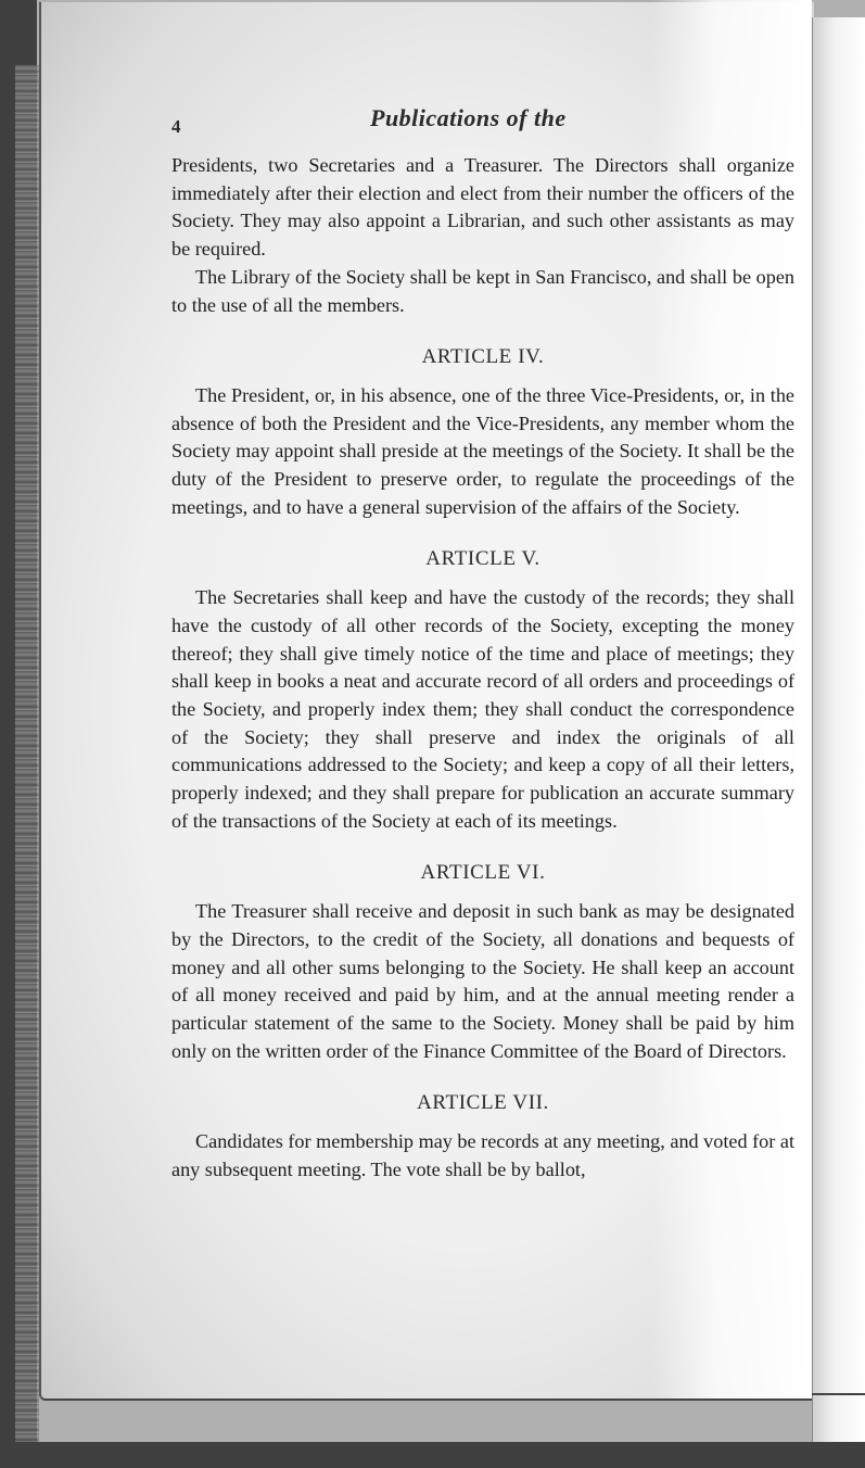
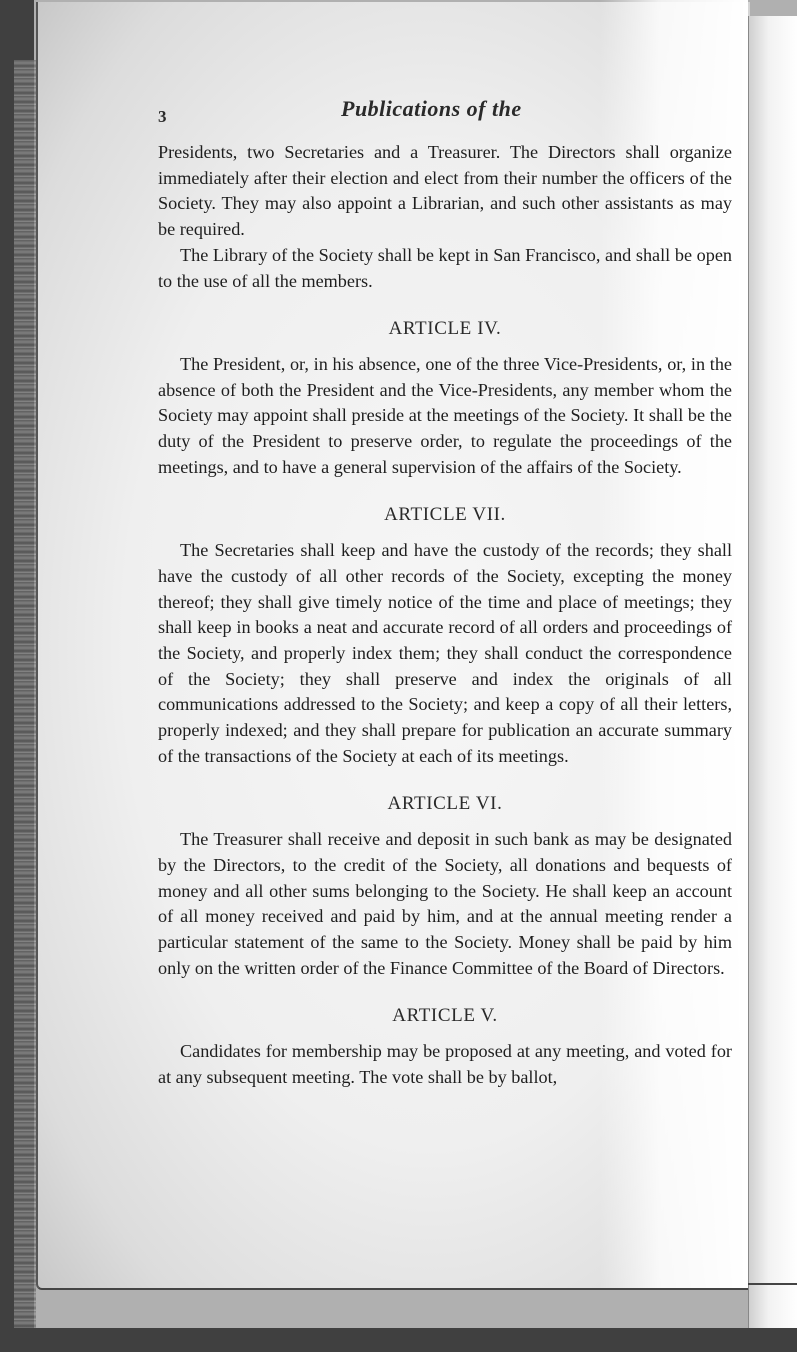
- 4
+ 3
  Publications of the
  Presidents, two Secretaries and a Treasurer. The Directors shall organize immediately after their election and elect from their number the officers of the Society. They may also appoint a Librarian, and such other assistants as may be required.
  The Library of the Society shall be kept in San Francisco, and shall be open to the use of all the members.
  ARTICLE IV.
  The President, or, in his absence, one of the three Vice-Presidents, or, in the absence of both the President and the Vice-Presidents, any member whom the Society may appoint shall preside at the meetings of the Society. It shall be the duty of the President to preserve order, to regulate the proceedings of the meetings, and to have a general supervision of the affairs of the Society.
- ARTICLE V.
+ ARTICLE VII.
  The Secretaries shall keep and have the custody of the records; they shall have the custody of all other records of the Society, excepting the money thereof; they shall give timely notice of the time and place of meetings; they shall keep in books a neat and accurate record of all orders and proceedings of the Society, and properly index them; they shall conduct the correspondence of the Society; they shall preserve and index the originals of all communications addressed to the Society; and keep a copy of all their letters, properly indexed; and they shall prepare for publication an accurate summary of the transactions of the Society at each of its meetings.
  ARTICLE VI.
  The Treasurer shall receive and deposit in such bank as may be designated by the Directors, to the credit of the Society, all donations and bequests of money and all other sums belonging to the Society. He shall keep an account of all money received and paid by him, and at the annual meeting render a particular statement of the same to the Society. Money shall be paid by him only on the written order of the Finance Committee of the Board of Directors.
- ARTICLE VII.
+ ARTICLE V.
- Candidates for membership may be records at any meeting, and voted for at any subsequent meeting. The vote shall be by ballot,
+ Candidates for membership may be proposed at any meeting, and voted for at any subsequent meeting. The vote shall be by ballot,
